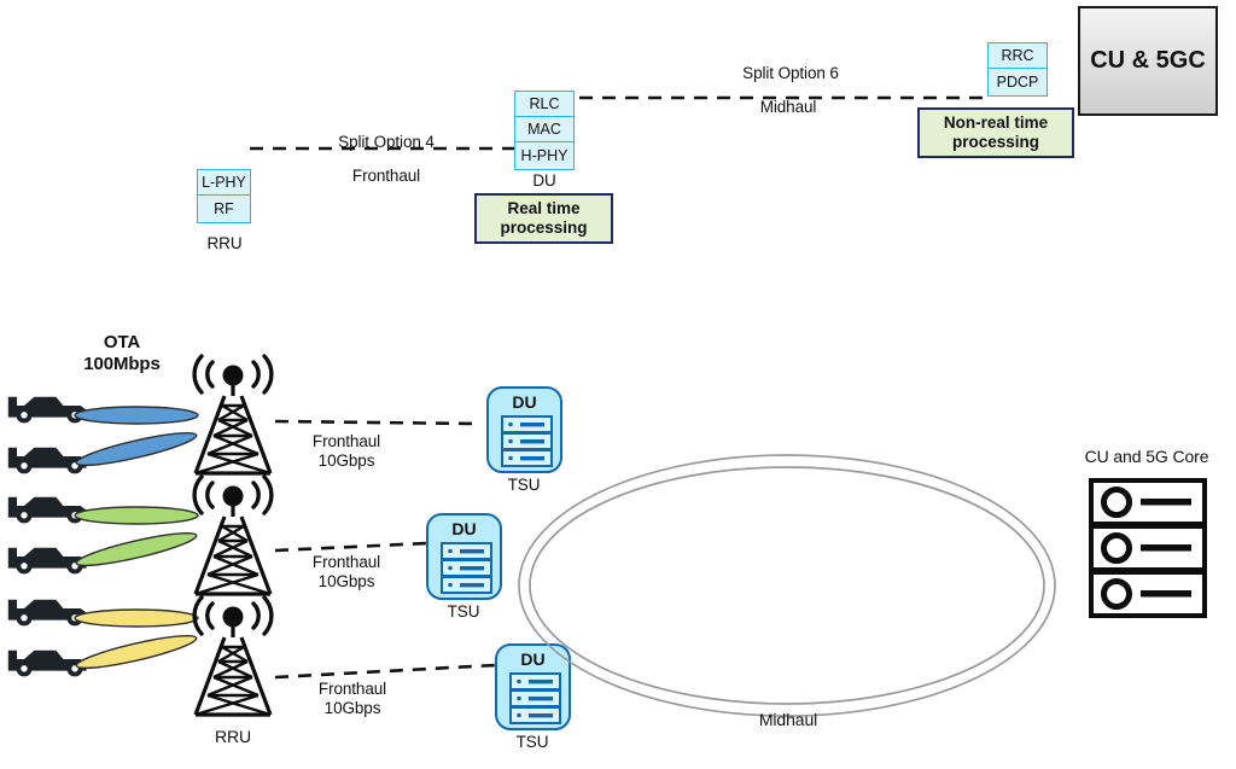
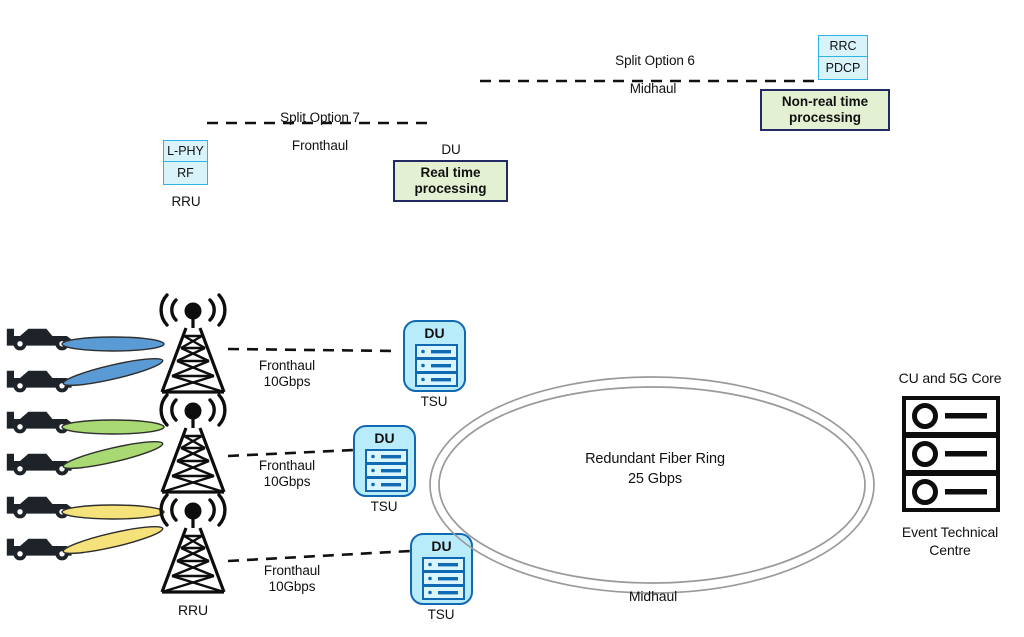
  L-PHY
  RF
  RRU
- Split Option 4
+ Split Option 7
  Fronthaul
- RLC
- MAC
- H-PHY
  DU
  Real time
  processing
  Split Option 6
  Midhaul
  RRC
  PDCP
  Non-real time
  processing
- CU & 5GC
- OTA
- 100Mbps
  Fronthaul
  10Gbps
  DU
  TSU
  Fronthaul
  10Gbps
  DU
  TSU
  Fronthaul
  10Gbps
  DU
  TSU
  RRU
+ Redundant Fiber Ring
+ 25 Gbps
  Midhaul
  CU and 5G Core
+ Event Technical
+ Centre
